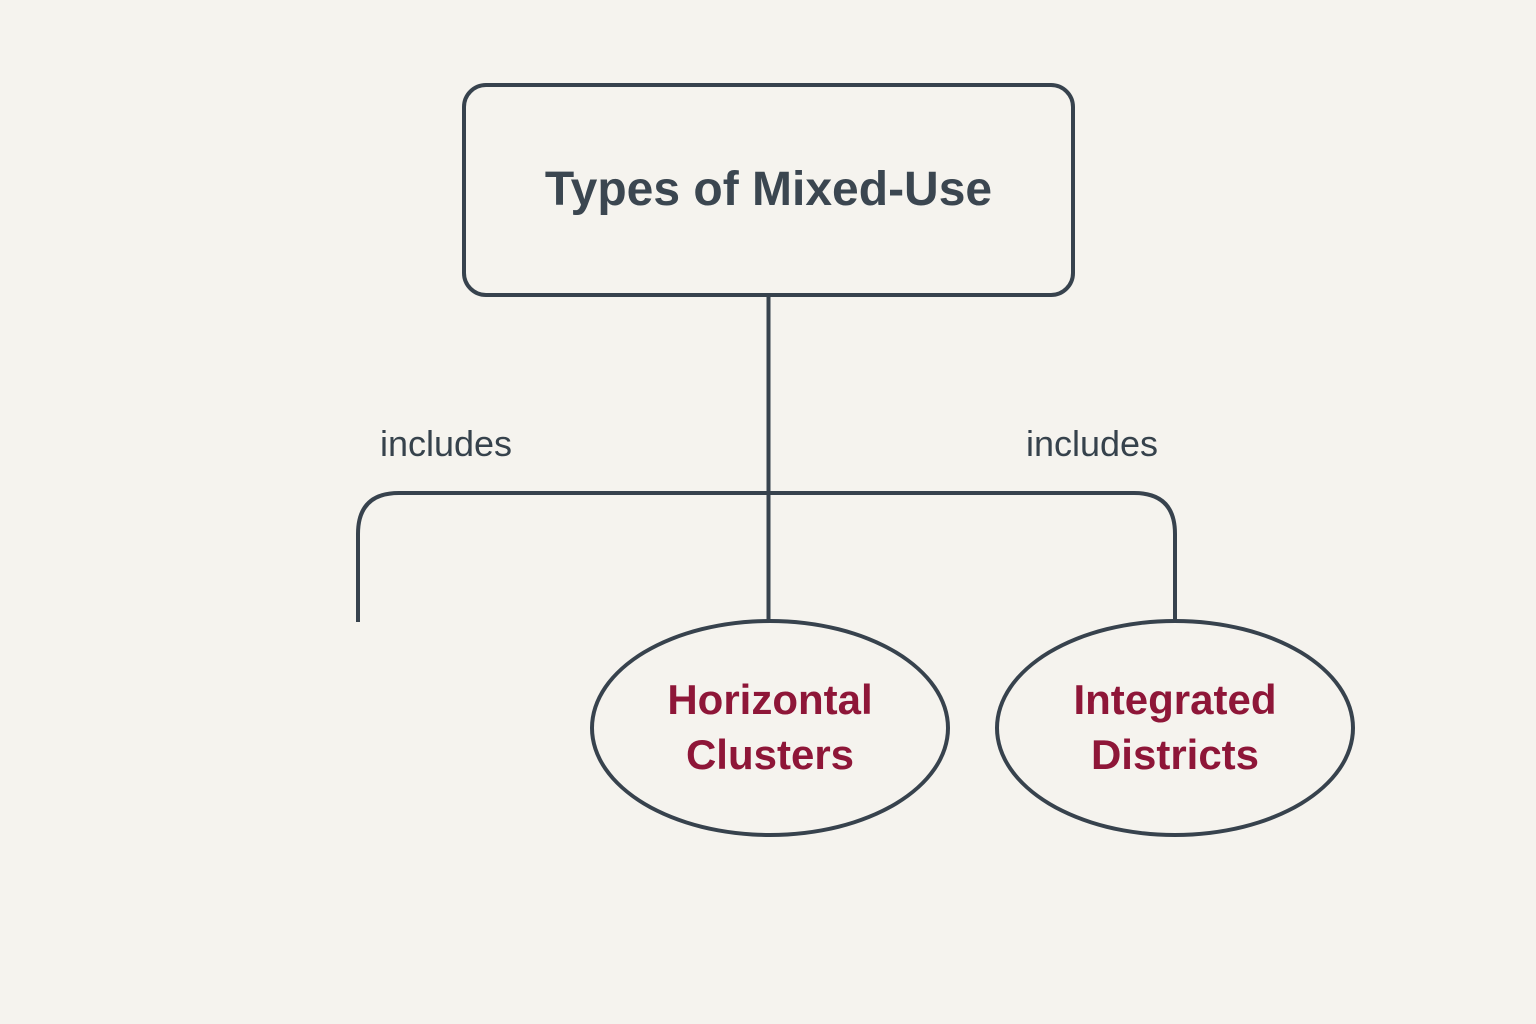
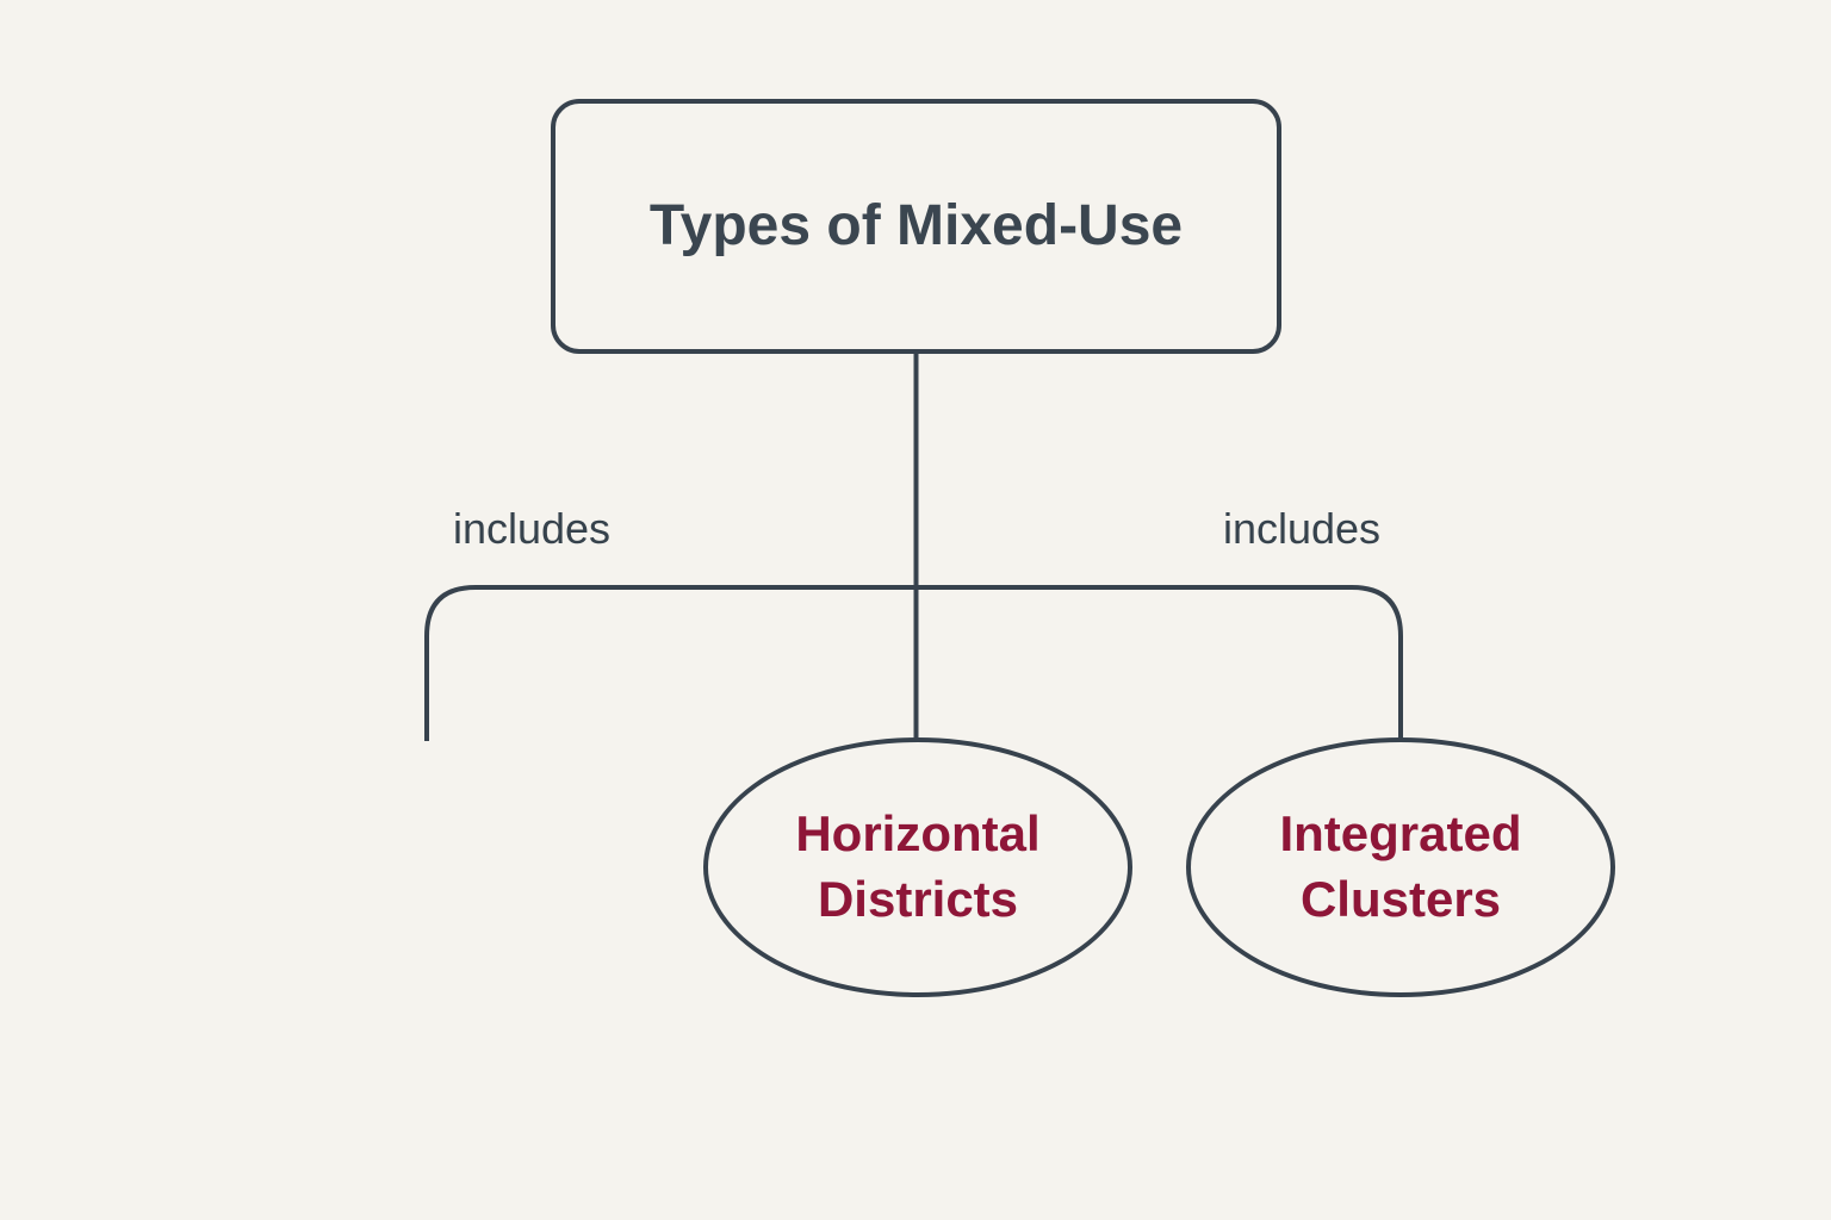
  Types of Mixed-Use
  includes
  includes
  Horizontal
- Clusters
+ Districts
  Integrated
- Districts
+ Clusters
